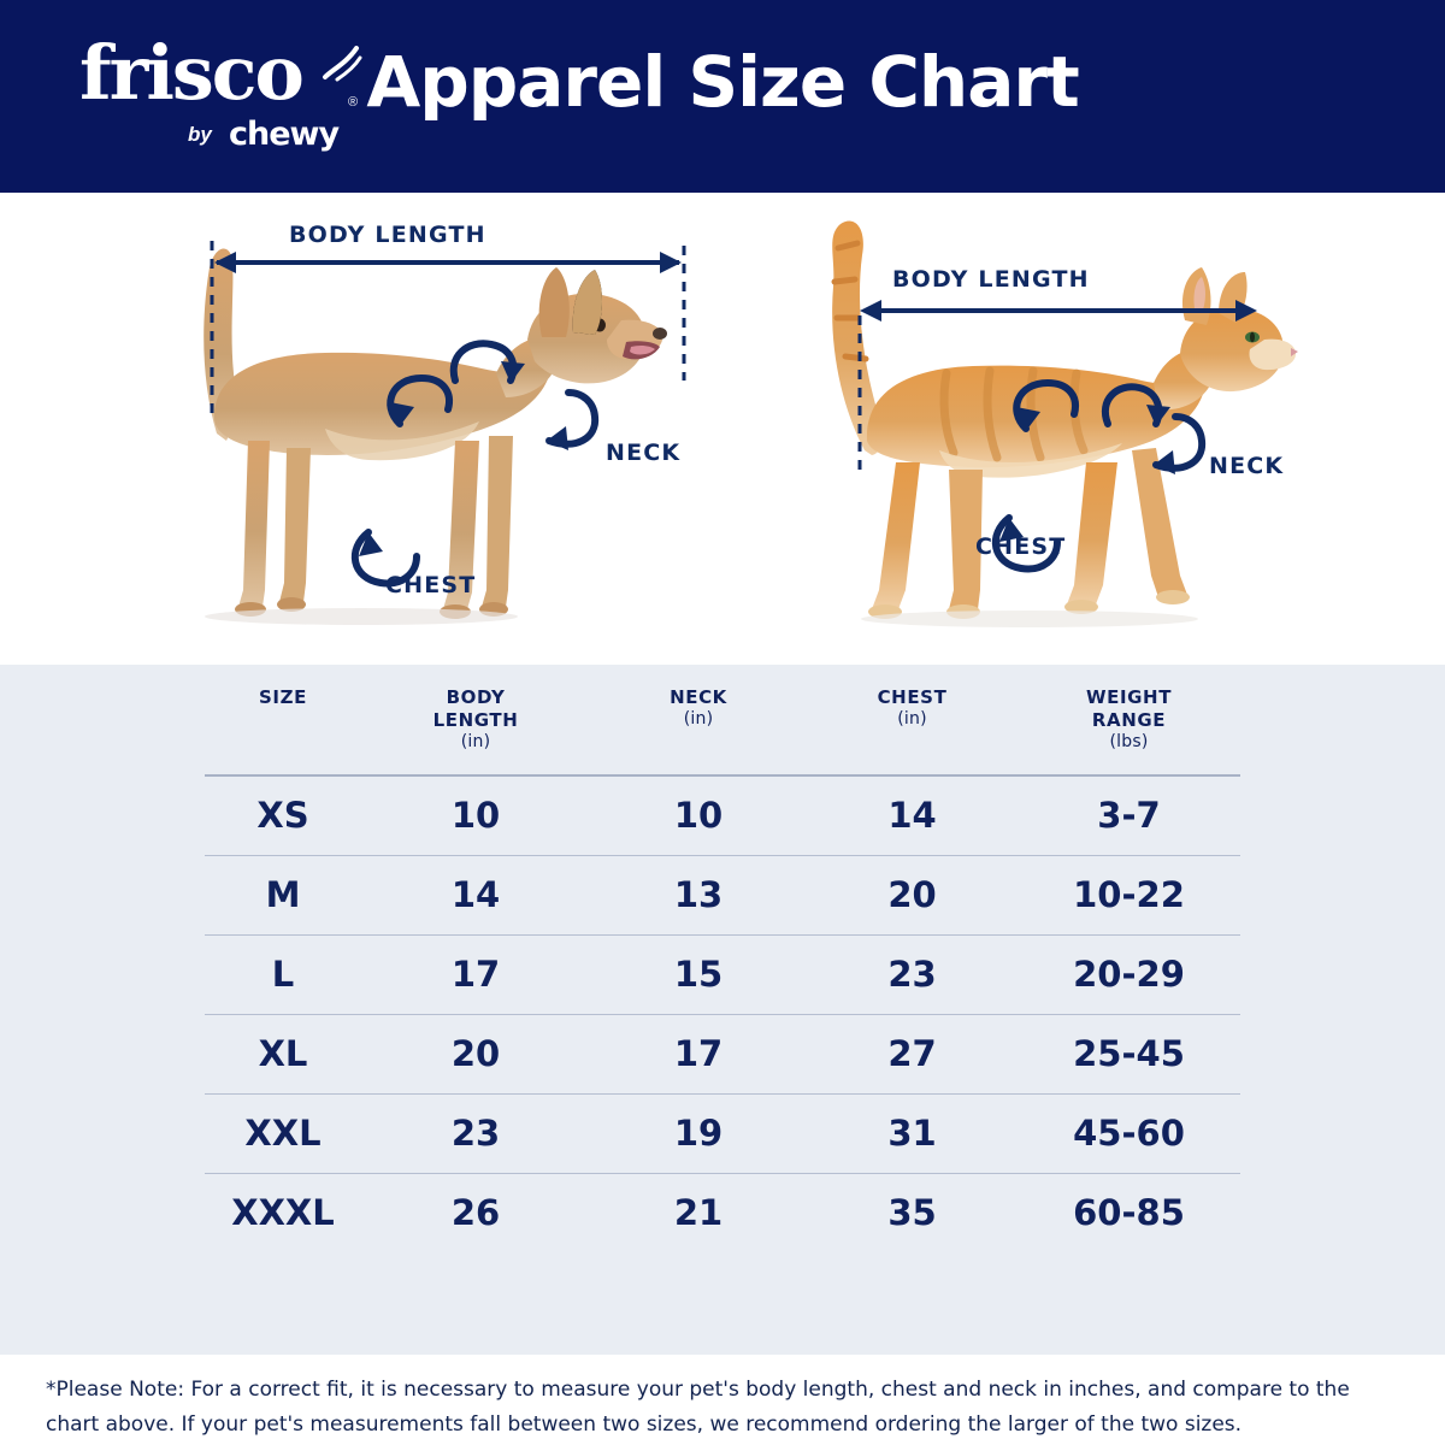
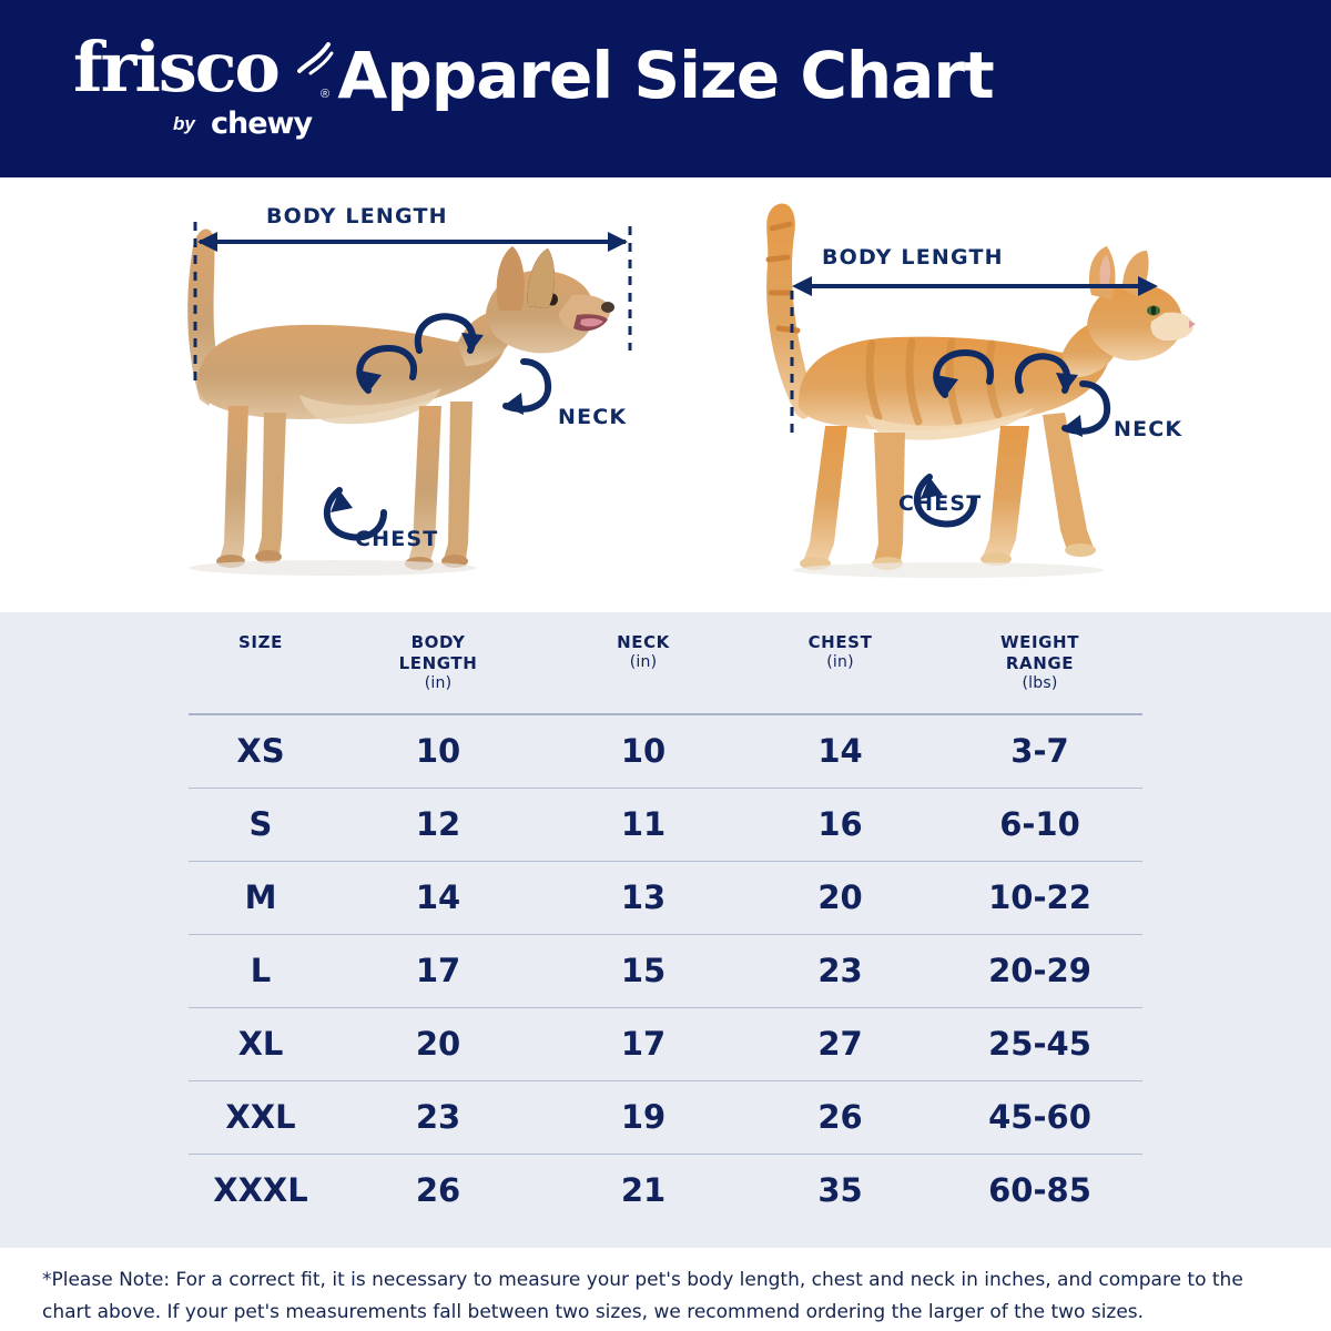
  frisco
  ®
  by
  chewy
  Apparel Size Chart
  BODY LENGTH
  NECK
  CHEST
  BODY LENGTH
  NECK
  CHEST
  SIZE	BODY LENGTH (in)	NECK (in)	CHEST (in)	WEIGHT RANGE (lbs)
  XS	10	10	14	3-7
+ S	12	11	16	6-10
  M	14	13	20	10-22
  L	17	15	23	20-29
  XL	20	17	27	25-45
- XXL	23	19	31	45-60
+ XXL	23	19	26	45-60
  XXXL	26	21	35	60-85
  *Please Note: For a correct fit, it is necessary to measure your pet's body length, chest and neck in inches, and compare to the chart above. If your pet's measurements fall between two sizes, we recommend ordering the larger of the two sizes.
